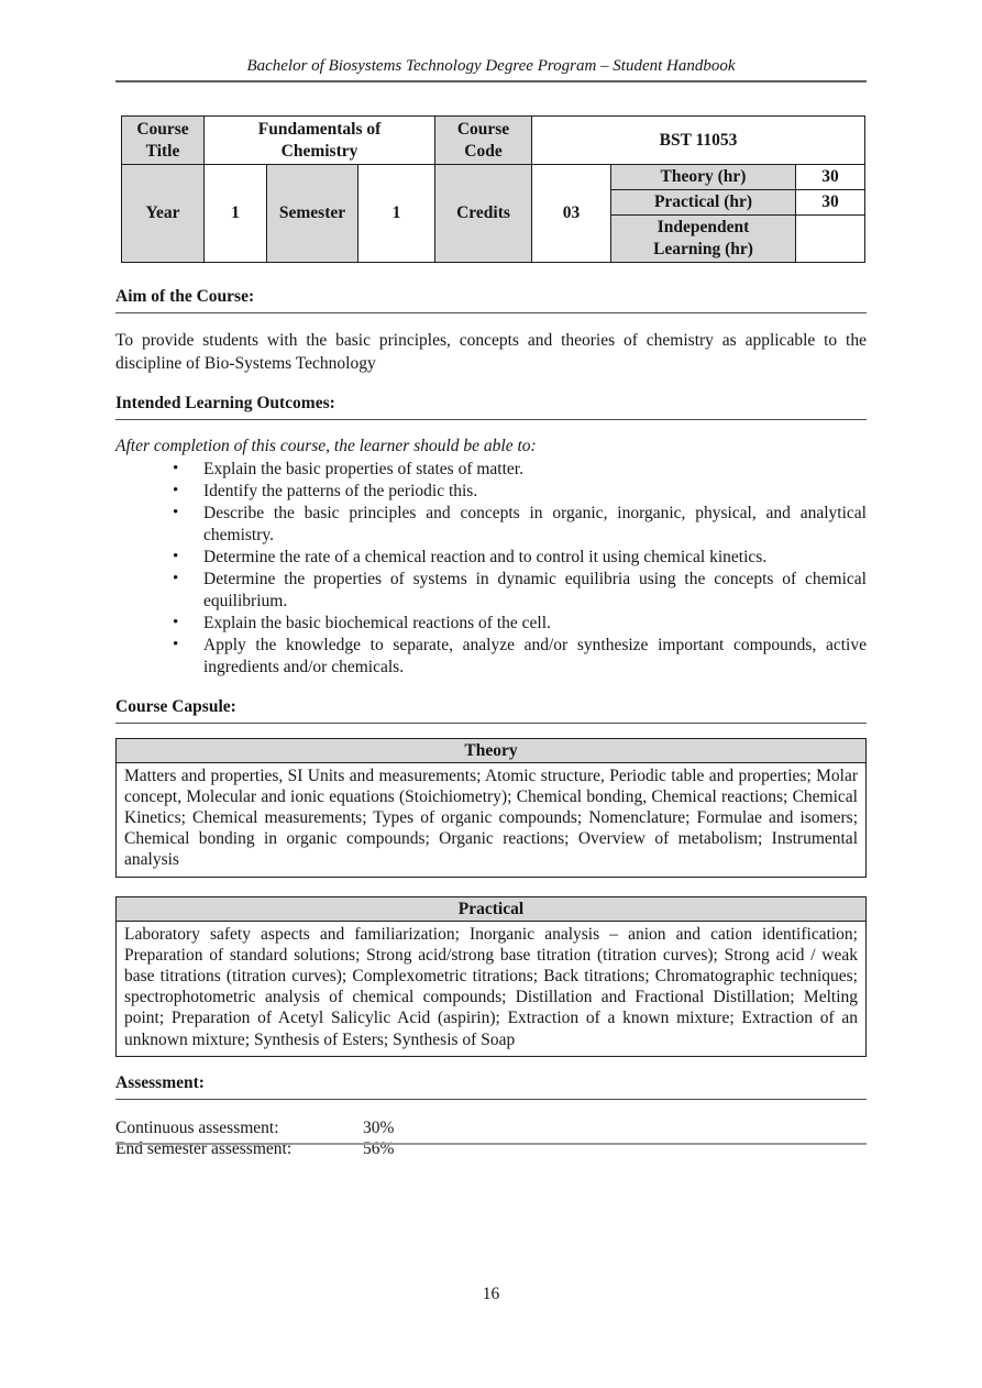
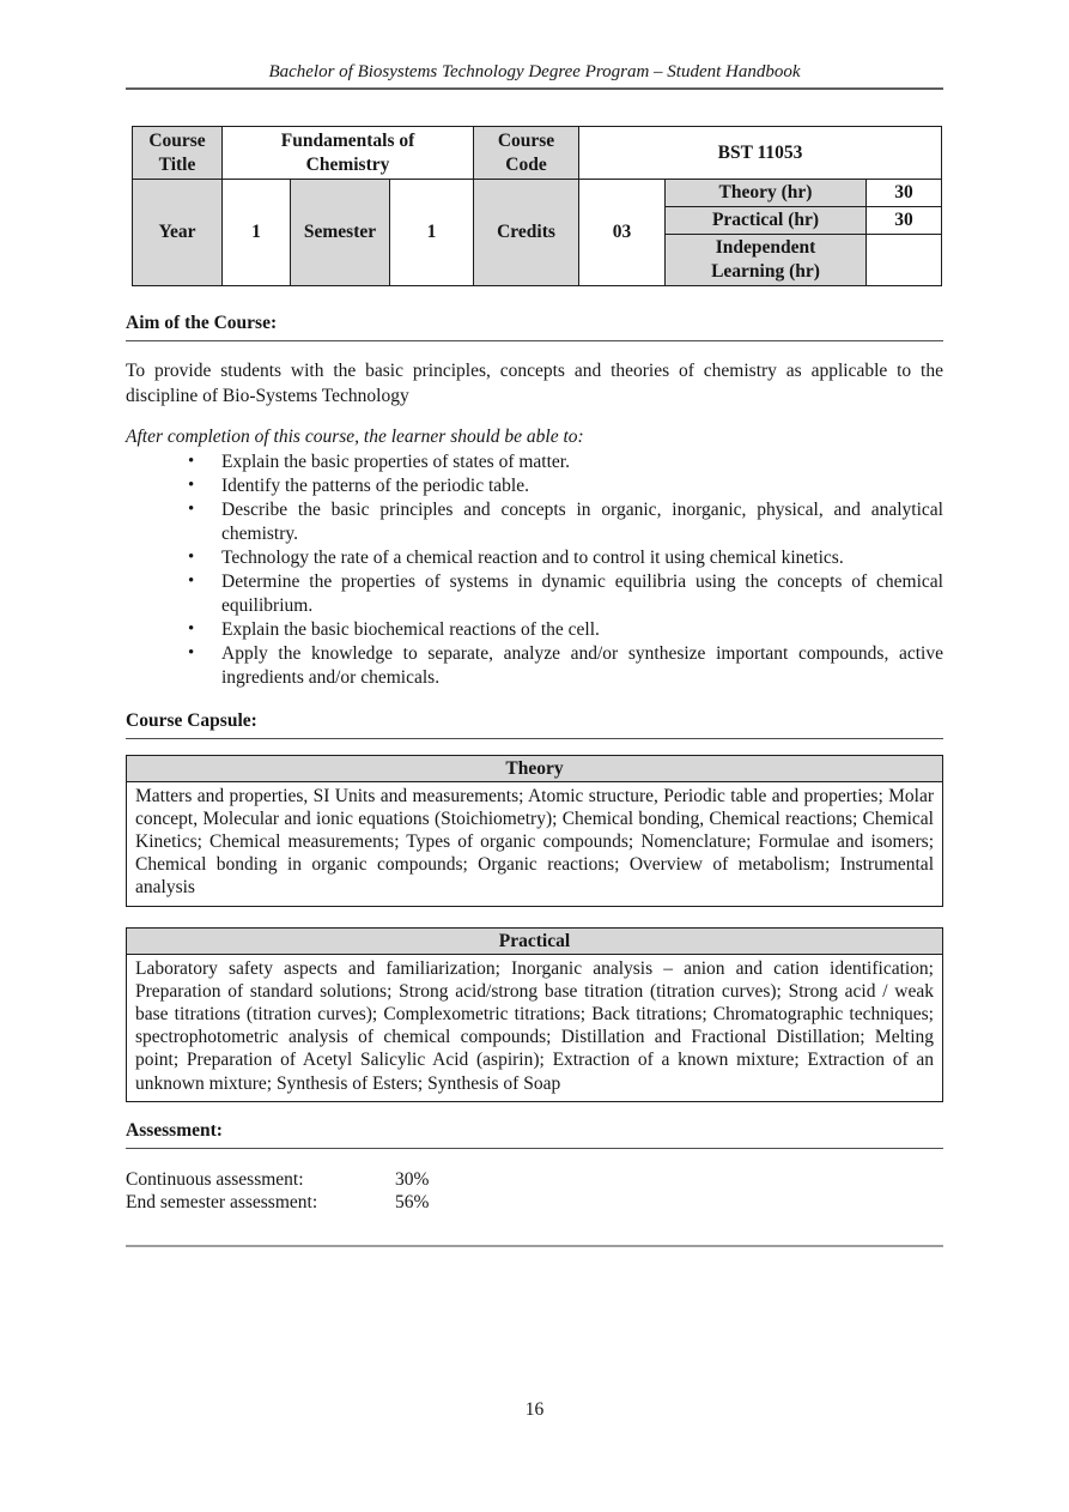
  Bachelor of Biosystems Technology Degree Program – Student Handbook
  Course Title	Fundamentals of Chemistry	Course Code	BST 11053
  Year	1	Semester	1	Credits	03	Theory (hr)	30
  Practical (hr)	30
  Independent Learning (hr)
  Aim of the Course:
  To provide students with the basic principles, concepts and theories of chemistry as applicable to the discipline of Bio-Systems Technology
- Intended Learning Outcomes:
  After completion of this course, the learner should be able to:
  •
  Explain the basic properties of states of matter.
  •
- Identify the patterns of the periodic this.
+ Identify the patterns of the periodic table.
  •
  Describe the basic principles and concepts in organic, inorganic, physical, and analytical chemistry.
  •
- Determine the rate of a chemical reaction and to control it using chemical kinetics.
+ Technology the rate of a chemical reaction and to control it using chemical kinetics.
  •
  Determine the properties of systems in dynamic equilibria using the concepts of chemical equilibrium.
  •
  Explain the basic biochemical reactions of the cell.
  •
  Apply the knowledge to separate, analyze and/or synthesize important compounds, active ingredients and/or chemicals.
  Course Capsule:
  Theory
  Matters and properties, SI Units and measurements; Atomic structure, Periodic table and properties; Molar concept, Molecular and ionic equations (Stoichiometry); Chemical bonding, Chemical reactions; Chemical Kinetics; Chemical measurements; Types of organic compounds; Nomenclature; Formulae and isomers; Chemical bonding in organic compounds; Organic reactions; Overview of metabolism; Instrumental analysis
  Practical
  Laboratory safety aspects and familiarization; Inorganic analysis – anion and cation identification; Preparation of standard solutions; Strong acid/strong base titration (titration curves); Strong acid / weak base titrations (titration curves); Complexometric titrations; Back titrations; Chromatographic techniques; spectrophotometric analysis of chemical compounds; Distillation and Fractional Distillation; Melting point; Preparation of Acetyl Salicylic Acid (aspirin); Extraction of a known mixture; Extraction of an unknown mixture; Synthesis of Esters; Synthesis of Soap
  Assessment:
  Continuous assessment:
  30%
  End semester assessment:
  56%
  16
